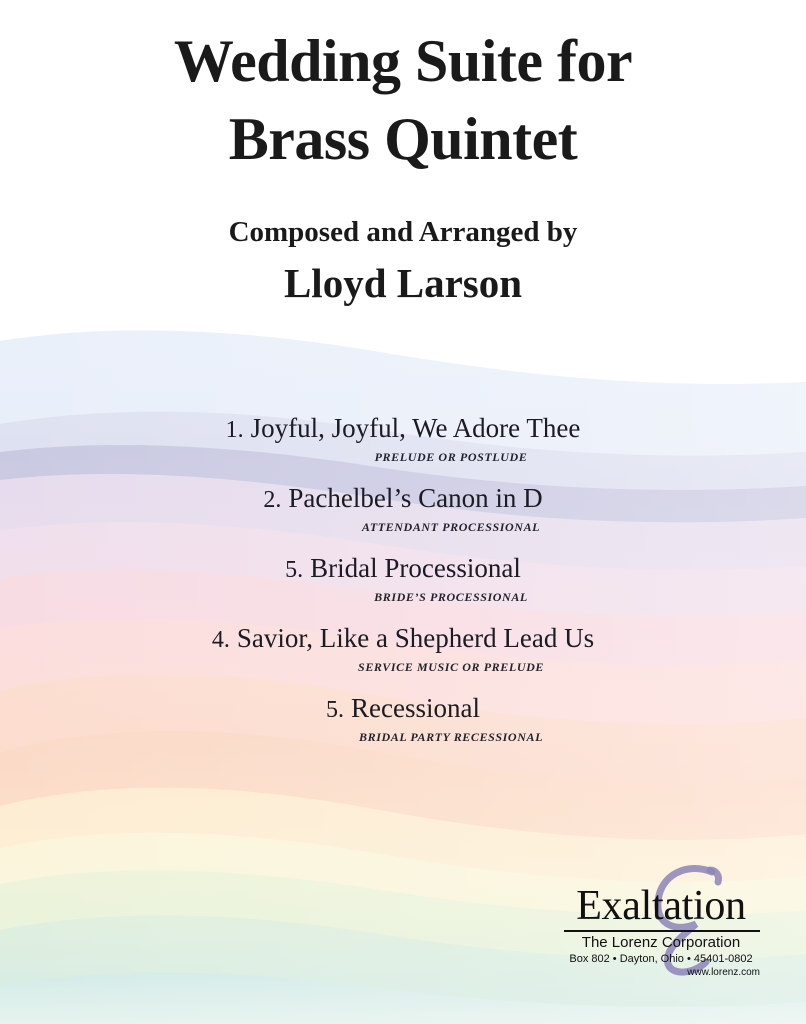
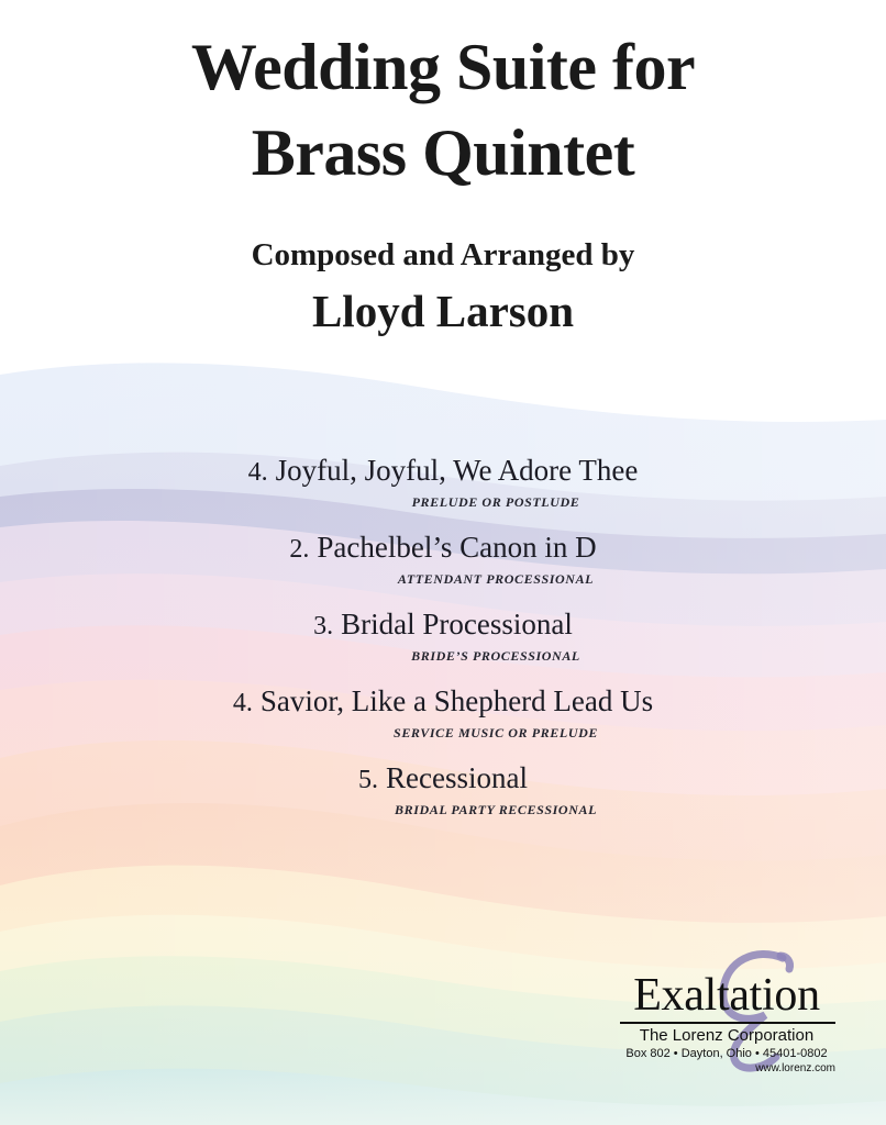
  Wedding Suite for
  Brass Quintet
  Composed and Arranged by
  Lloyd Larson
- 1. Joyful, Joyful, We Adore Thee
+ 4. Joyful, Joyful, We Adore Thee
  PRELUDE OR POSTLUDE
  2. Pachelbel’s Canon in D
  ATTENDANT PROCESSIONAL
- 5. Bridal Processional
+ 3. Bridal Processional
  BRIDE’S PROCESSIONAL
  4. Savior, Like a Shepherd Lead Us
  SERVICE MUSIC OR PRELUDE
  5. Recessional
  BRIDAL PARTY RECESSIONAL
  Exaltation
  The Lorenz Corporation
  Box 802 • Dayton, Ohio • 45401-0802
  www.lorenz.com
